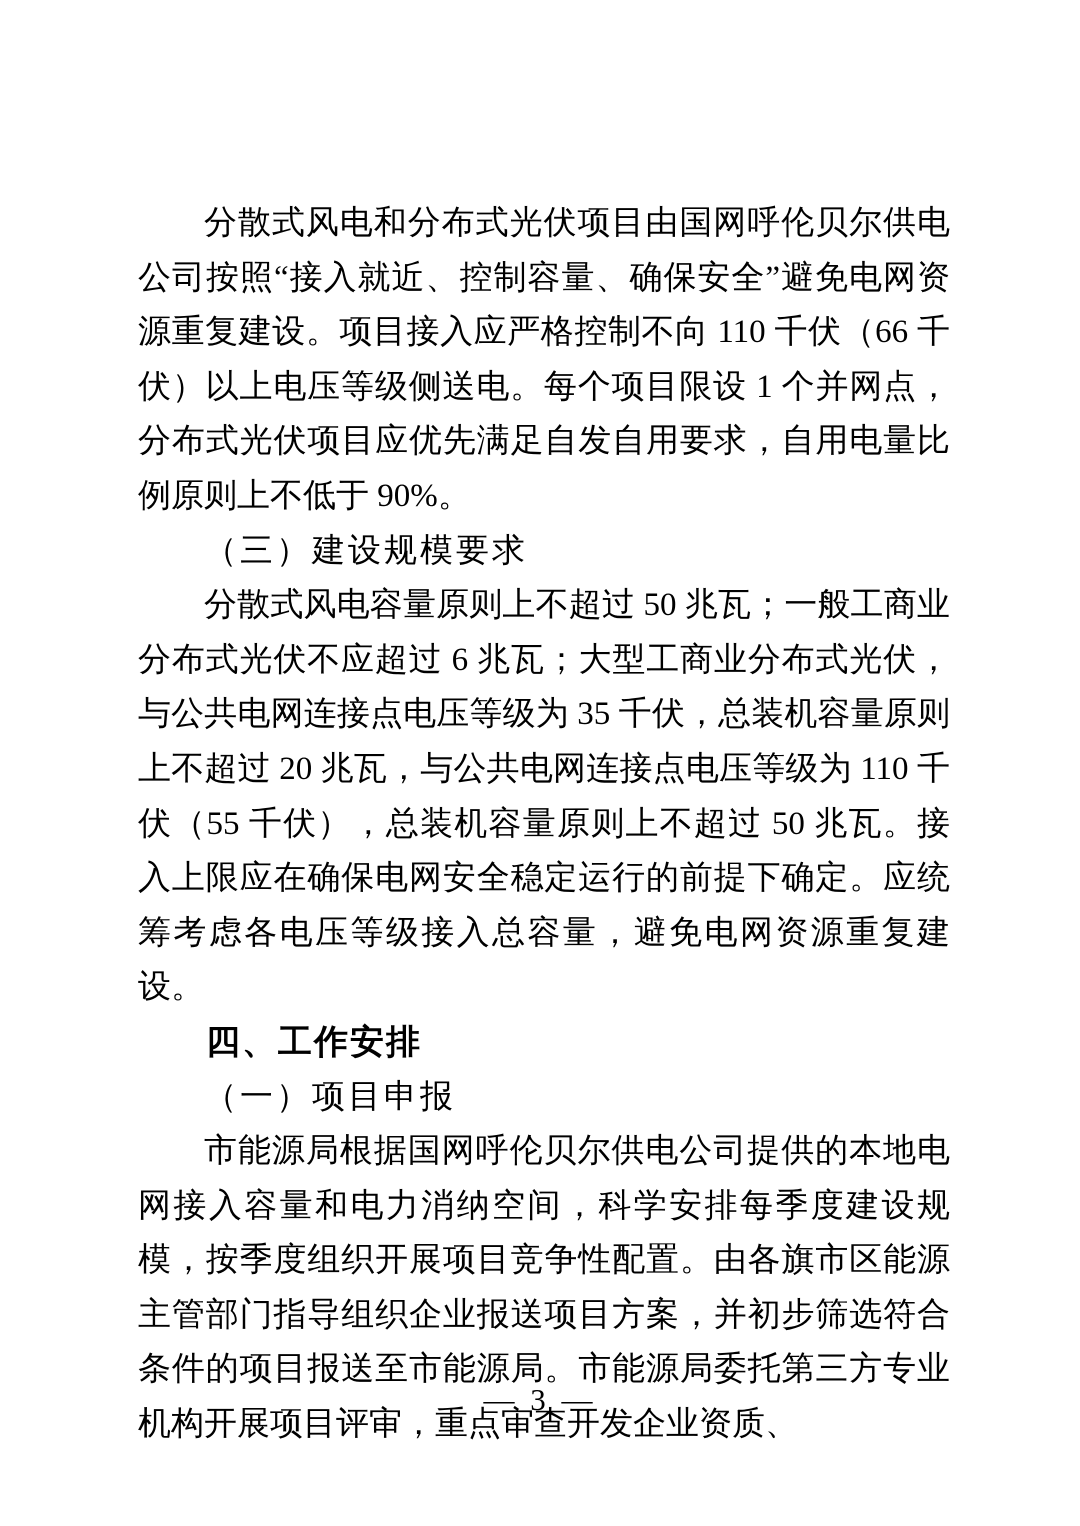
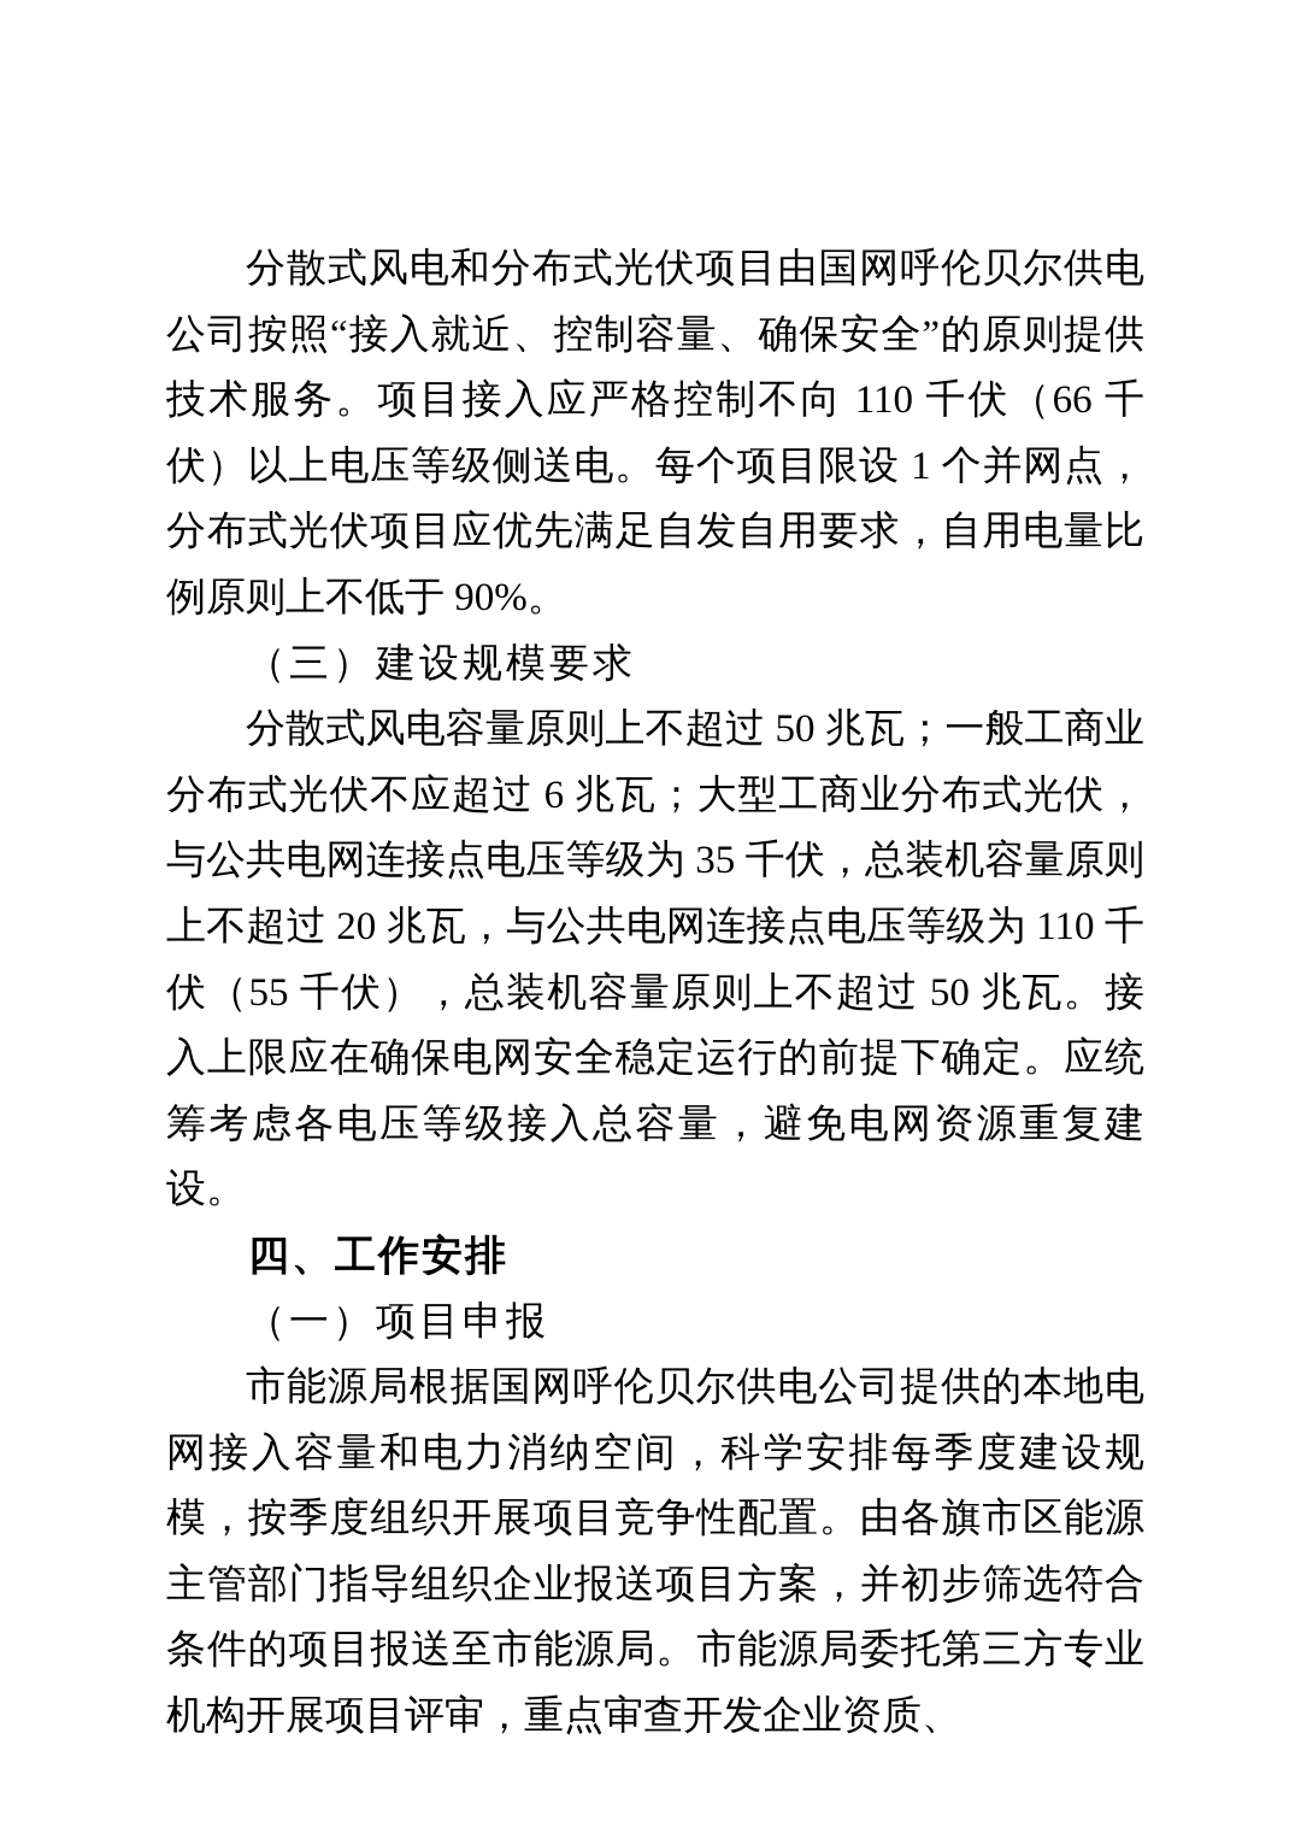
- 分散式风电和分布式光伏项目由国网呼伦贝尔供电公司按照“接入就近、控制容量、确保安全”避免电网资源重复建设。项目接入应严格控制不向 110 千伏（66 千伏）以上电压等级侧送电。每个项目限设 1 个并网点，分布式光伏项目应优先满足自发自用要求，自用电量比例原则上不低于 90%。
+ 分散式风电和分布式光伏项目由国网呼伦贝尔供电公司按照“接入就近、控制容量、确保安全”的原则提供技术服务。项目接入应严格控制不向 110 千伏（66 千伏）以上电压等级侧送电。每个项目限设 1 个并网点，分布式光伏项目应优先满足自发自用要求，自用电量比例原则上不低于 90%。
  （三）建设规模要求
  分散式风电容量原则上不超过 50 兆瓦；一般工商业分布式光伏不应超过 6 兆瓦；大型工商业分布式光伏，与公共电网连接点电压等级为 35 千伏，总装机容量原则上不超过 20 兆瓦，与公共电网连接点电压等级为 110 千伏（55 千伏），总装机容量原则上不超过 50 兆瓦。接入上限应在确保电网安全稳定运行的前提下确定。应统筹考虑各电压等级接入总容量，避免电网资源重复建设。
  四、工作安排
  （一）项目申报
  市能源局根据国网呼伦贝尔供电公司提供的本地电网接入容量和电力消纳空间，科学安排每季度建设规模，按季度组织开展项目竞争性配置。由各旗市区能源主管部门指导组织企业报送项目方案，并初步筛选符合条件的项目报送至市能源局。市能源局委托第三方专业机构开展项目评审，重点审查开发企业资质、
- — 3 —
